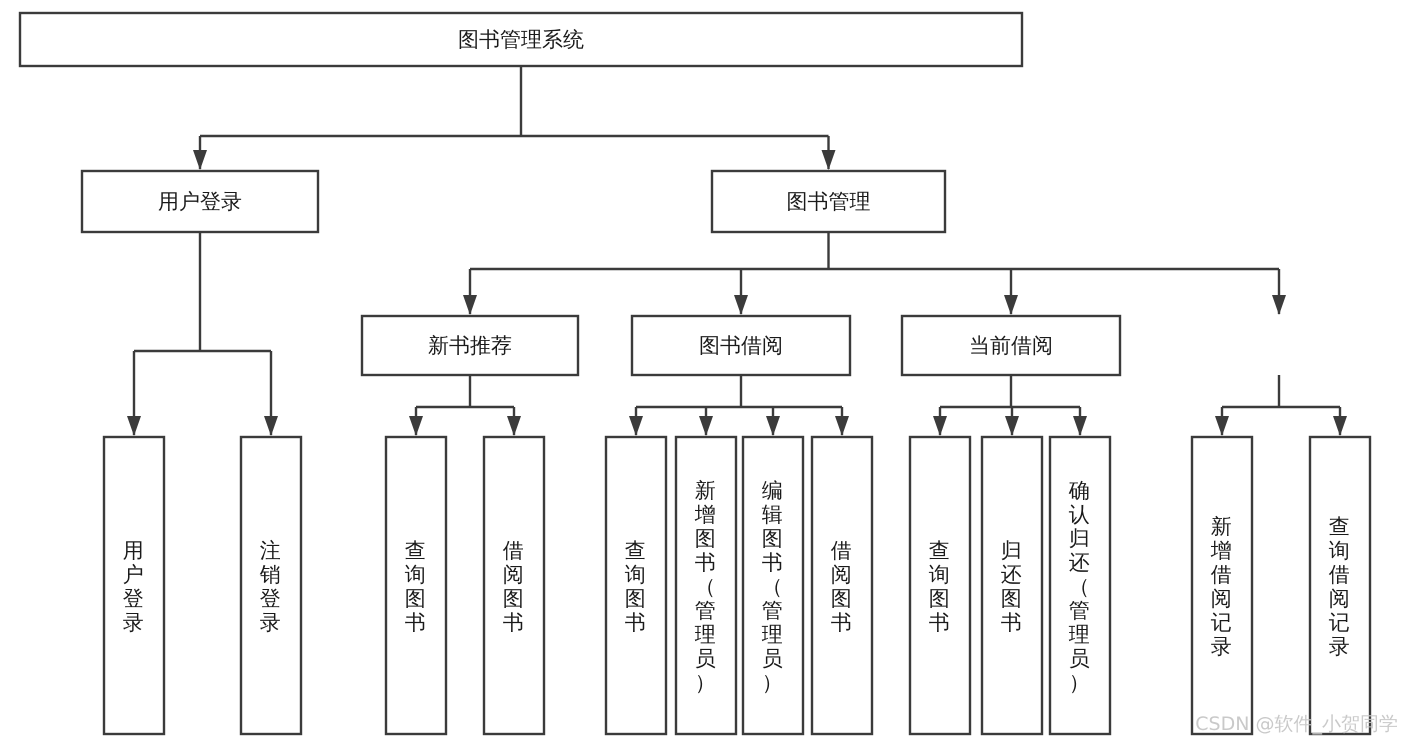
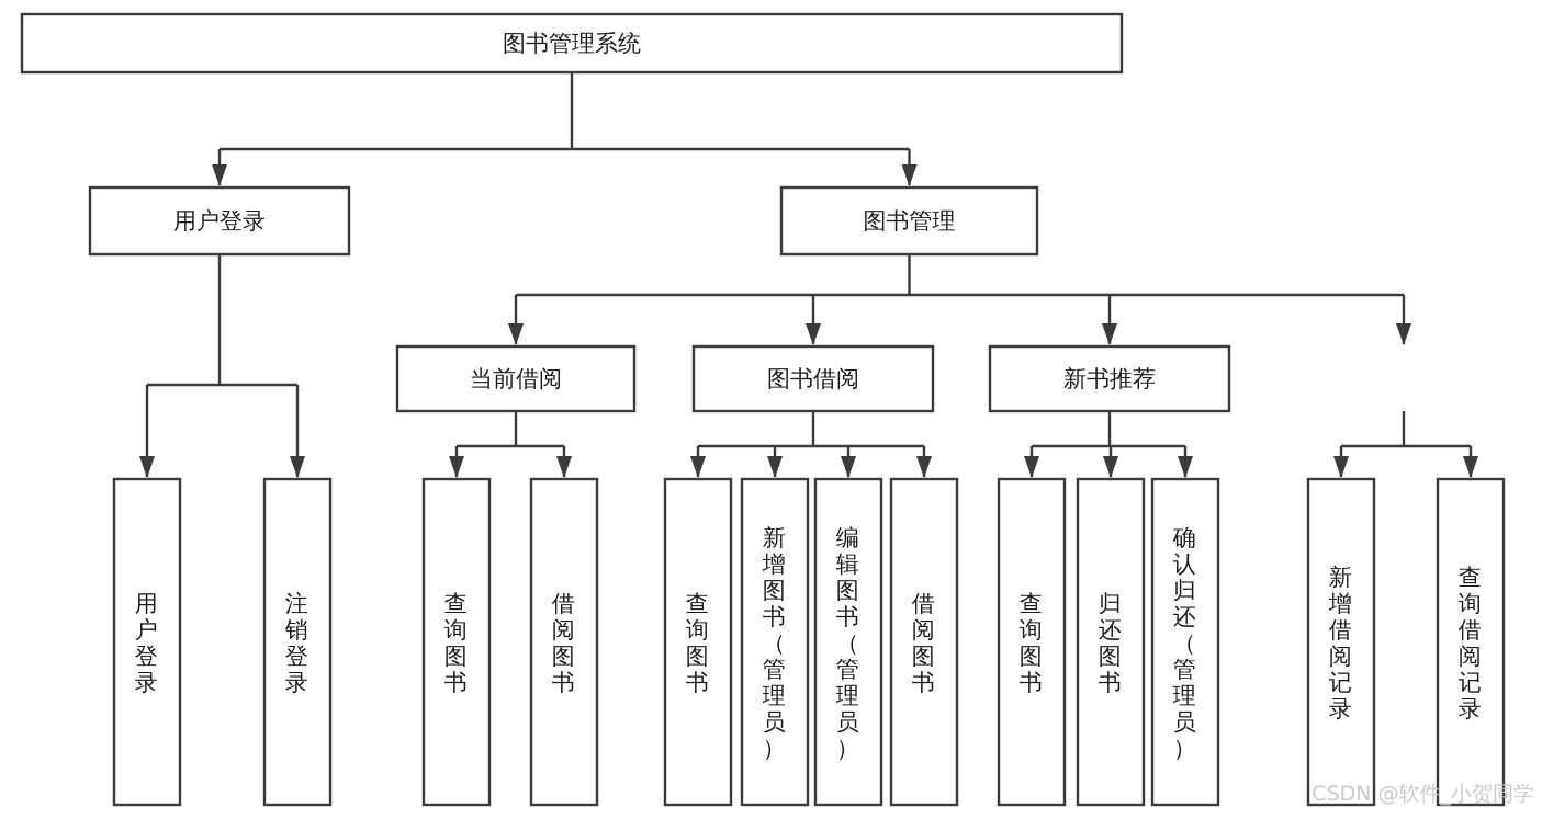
  图书管理系统
  用户登录
  图书管理
- 新书推荐
+ 当前借阅
  图书借阅
- 当前借阅
+ 新书推荐
  用户登录
  注销登录
  查询图书
  借阅图书
  查询图书
  新增图书（管理员）
  编辑图书（管理员）
  借阅图书
  查询图书
  归还图书
  确认归还（管理员）
  新增借阅记录
  查询借阅记录
  CSDN @软件_小贺同学
